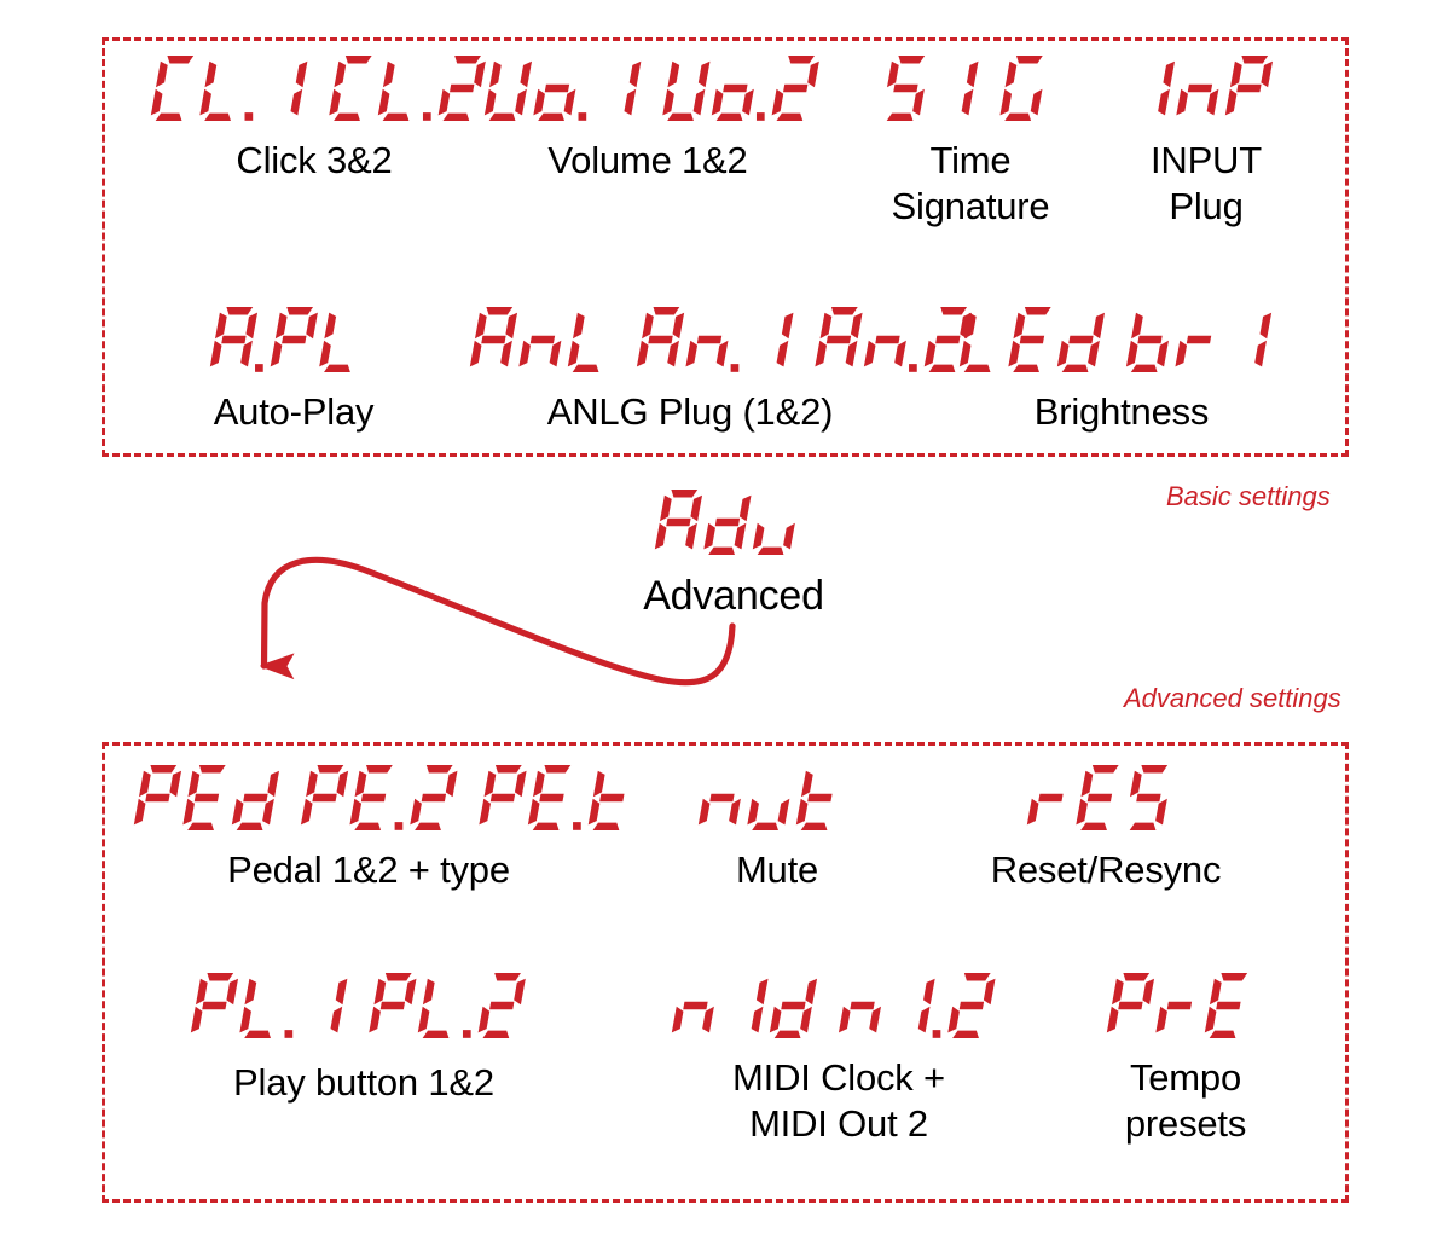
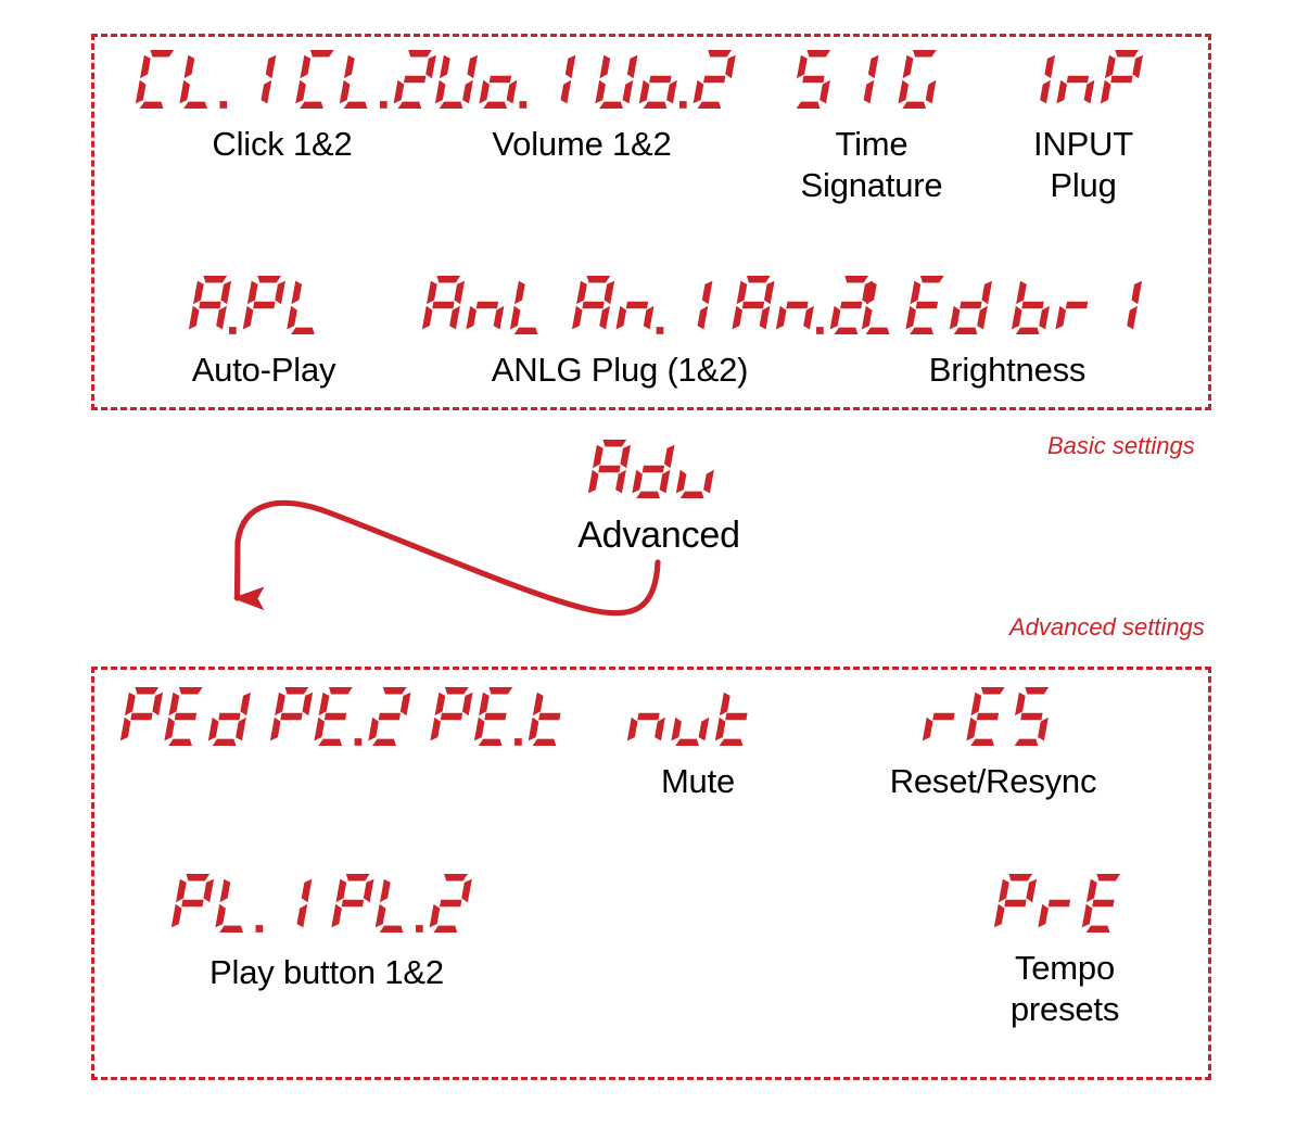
- Click 3&2
+ Click 1&2
  Volume 1&2
  Time
  Signature
  INPUT
  Plug
  Auto-Play
  ANLG Plug (1&2)
  Brightness
  Basic settings
  Advanced
  Advanced settings
- Pedal 1&2 + type
  Mute
  Reset/Resync
  Play button 1&2
- MIDI Clock +
- MIDI Out 2
  Tempo
  presets
